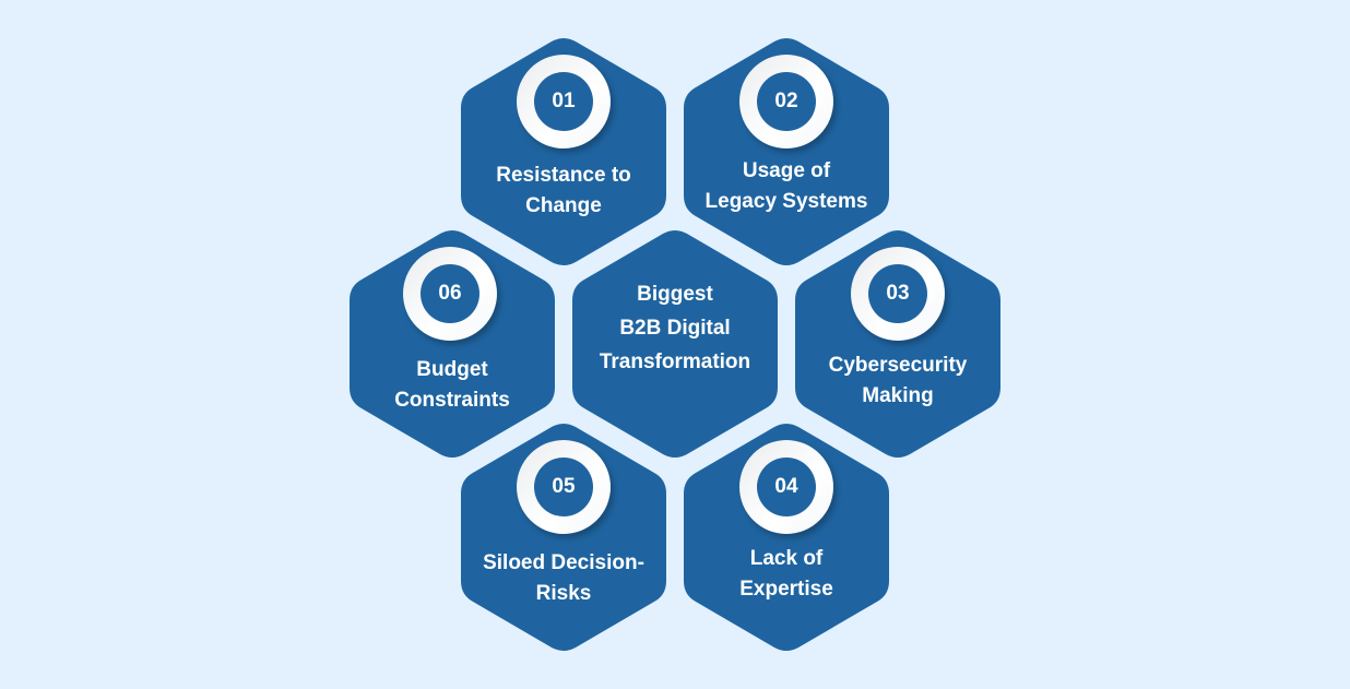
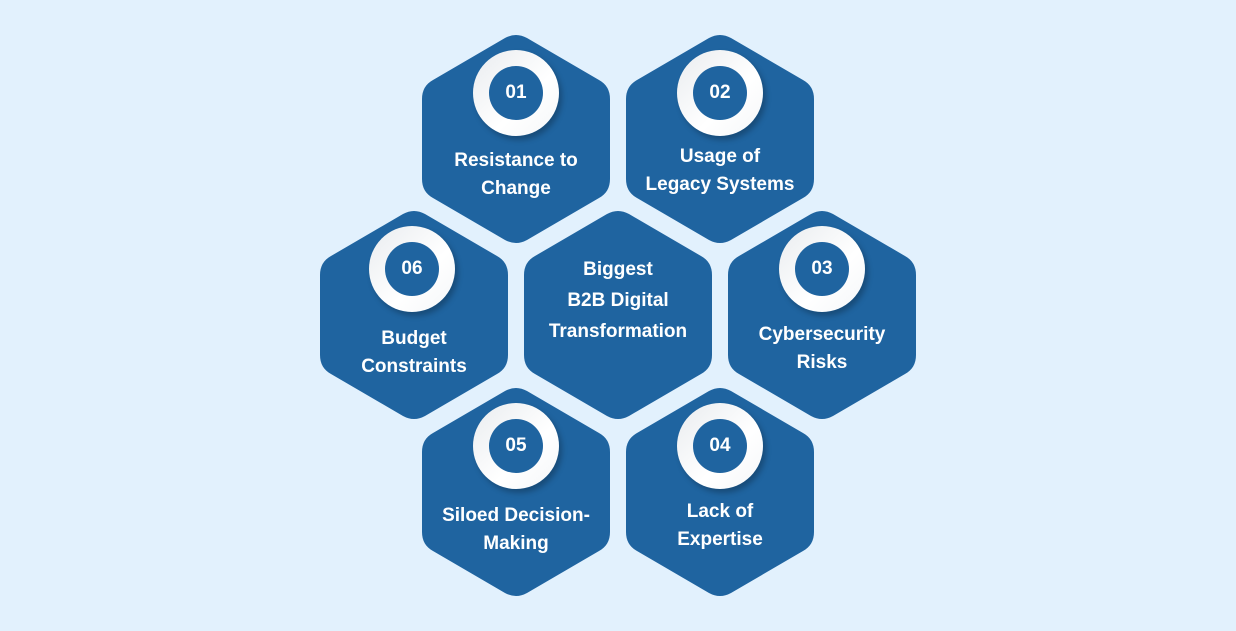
  01
  Resistance to
  Change
  02
  Usage of
  Legacy Systems
  06
  Budget
  Constraints
  Biggest
  B2B Digital
  Transformation
  03
  Cybersecurity
- Making
+ Risks
  05
  Siloed Decision-
- Risks
+ Making
  04
  Lack of
  Expertise
